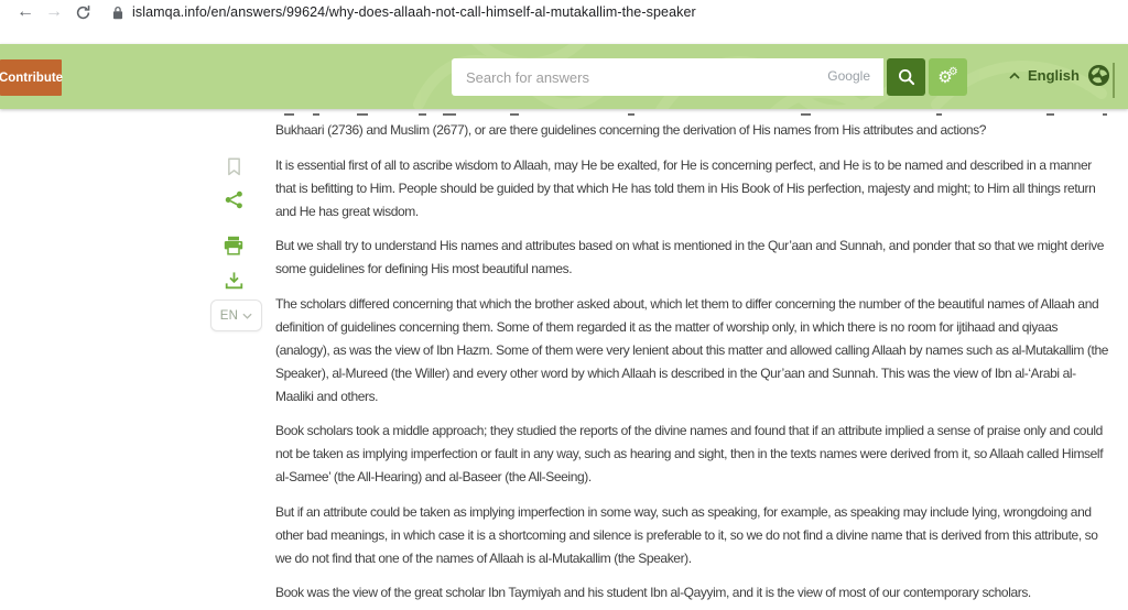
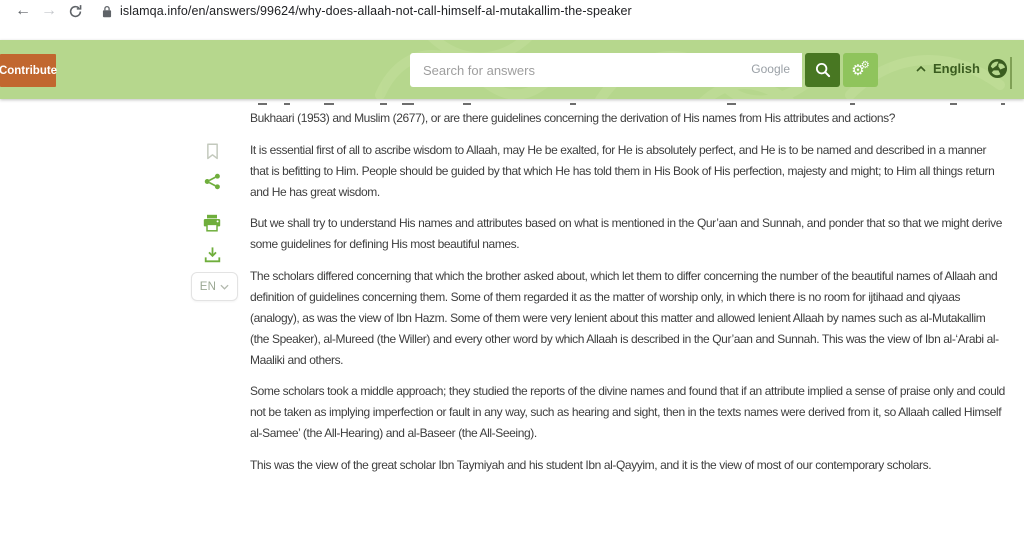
  ←
  →
  islamqa.info/en/answers/99624/why-does-allaah-not-call-himself-al-mutakallim-the-speaker
  Contribute
  Search for answers
  Google
  ⚙
  ⚙
  English
  EN
- Bukhaari (2736) and Muslim (2677), or are there guidelines concerning the derivation of His names from His attributes and actions?
+ Bukhaari (1953) and Muslim (2677), or are there guidelines concerning the derivation of His names from His attributes and actions?
- It is essential first of all to ascribe wisdom to Allaah, may He be exalted, for He is concerning perfect, and He is to be named and described in a manner that is befitting to Him. People should be guided by that which He has told them in His Book of His perfection, majesty and might; to Him all things return and He has great wisdom.
+ It is essential first of all to ascribe wisdom to Allaah, may He be exalted, for He is absolutely perfect, and He is to be named and described in a manner that is befitting to Him. People should be guided by that which He has told them in His Book of His perfection, majesty and might; to Him all things return and He has great wisdom.
  But we shall try to understand His names and attributes based on what is mentioned in the Qur’aan and Sunnah, and ponder that so that we might derive some guidelines for defining His most beautiful names.
- The scholars differed concerning that which the brother asked about, which let them to differ concerning the number of the beautiful names of Allaah and definition of guidelines concerning them. Some of them regarded it as the matter of worship only, in which there is no room for ijtihaad and qiyaas (analogy), as was the view of Ibn Hazm. Some of them were very lenient about this matter and allowed calling Allaah by names such as al-Mutakallim (the Speaker), al-Mureed (the Willer) and every other word by which Allaah is described in the Qur’aan and Sunnah. This was the view of Ibn al-‘Arabi al-Maaliki and others.
+ The scholars differed concerning that which the brother asked about, which let them to differ concerning the number of the beautiful names of Allaah and definition of guidelines concerning them. Some of them regarded it as the matter of worship only, in which there is no room for ijtihaad and qiyaas (analogy), as was the view of Ibn Hazm. Some of them were very lenient about this matter and allowed lenient Allaah by names such as al-Mutakallim (the Speaker), al-Mureed (the Willer) and every other word by which Allaah is described in the Qur’aan and Sunnah. This was the view of Ibn al-‘Arabi al-Maaliki and others.
- Book scholars took a middle approach; they studied the reports of the divine names and found that if an attribute implied a sense of praise only and could not be taken as implying imperfection or fault in any way, such as hearing and sight, then in the texts names were derived from it, so Allaah called Himself al-Samee’ (the All-Hearing) and al-Baseer (the All-Seeing).
+ Some scholars took a middle approach; they studied the reports of the divine names and found that if an attribute implied a sense of praise only and could not be taken as implying imperfection or fault in any way, such as hearing and sight, then in the texts names were derived from it, so Allaah called Himself al-Samee’ (the All-Hearing) and al-Baseer (the All-Seeing).
- But if an attribute could be taken as implying imperfection in some way, such as speaking, for example, as speaking may include lying, wrongdoing and other bad meanings, in which case it is a shortcoming and silence is preferable to it, so we do not find a divine name that is derived from this attribute, so we do not find that one of the names of Allaah is al-Mutakallim (the Speaker).
- Book was the view of the great scholar Ibn Taymiyah and his student Ibn al-Qayyim, and it is the view of most of our contemporary scholars.
+ This was the view of the great scholar Ibn Taymiyah and his student Ibn al-Qayyim, and it is the view of most of our contemporary scholars.
